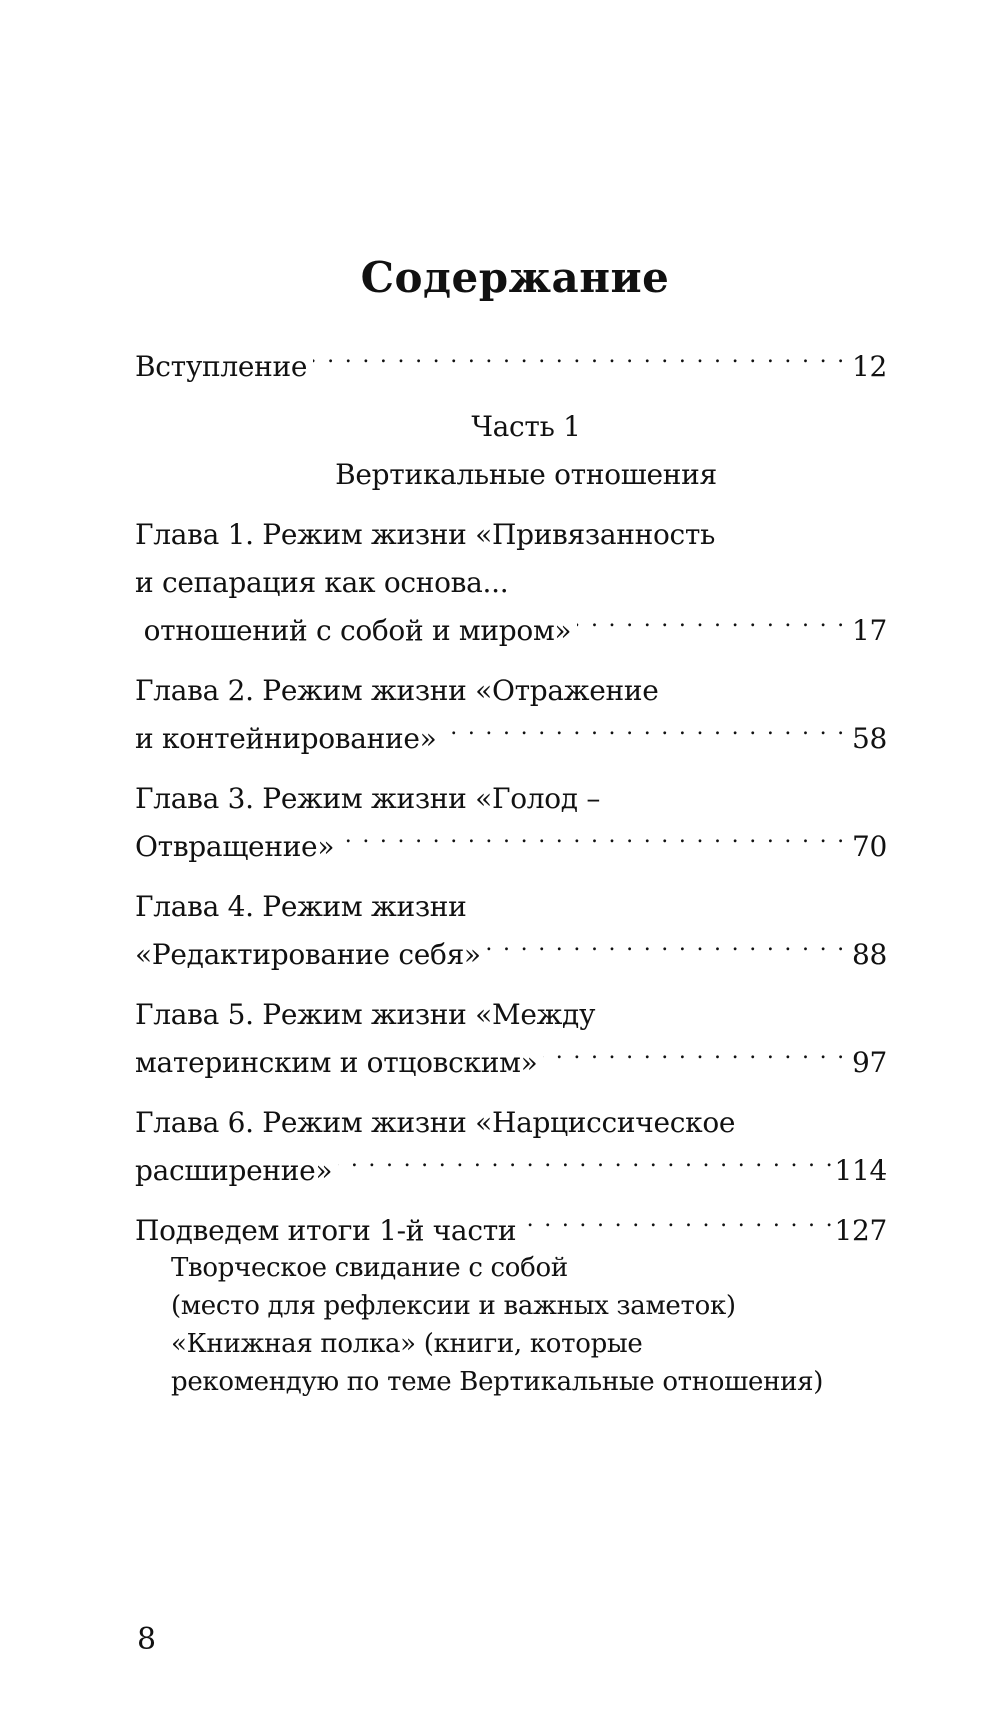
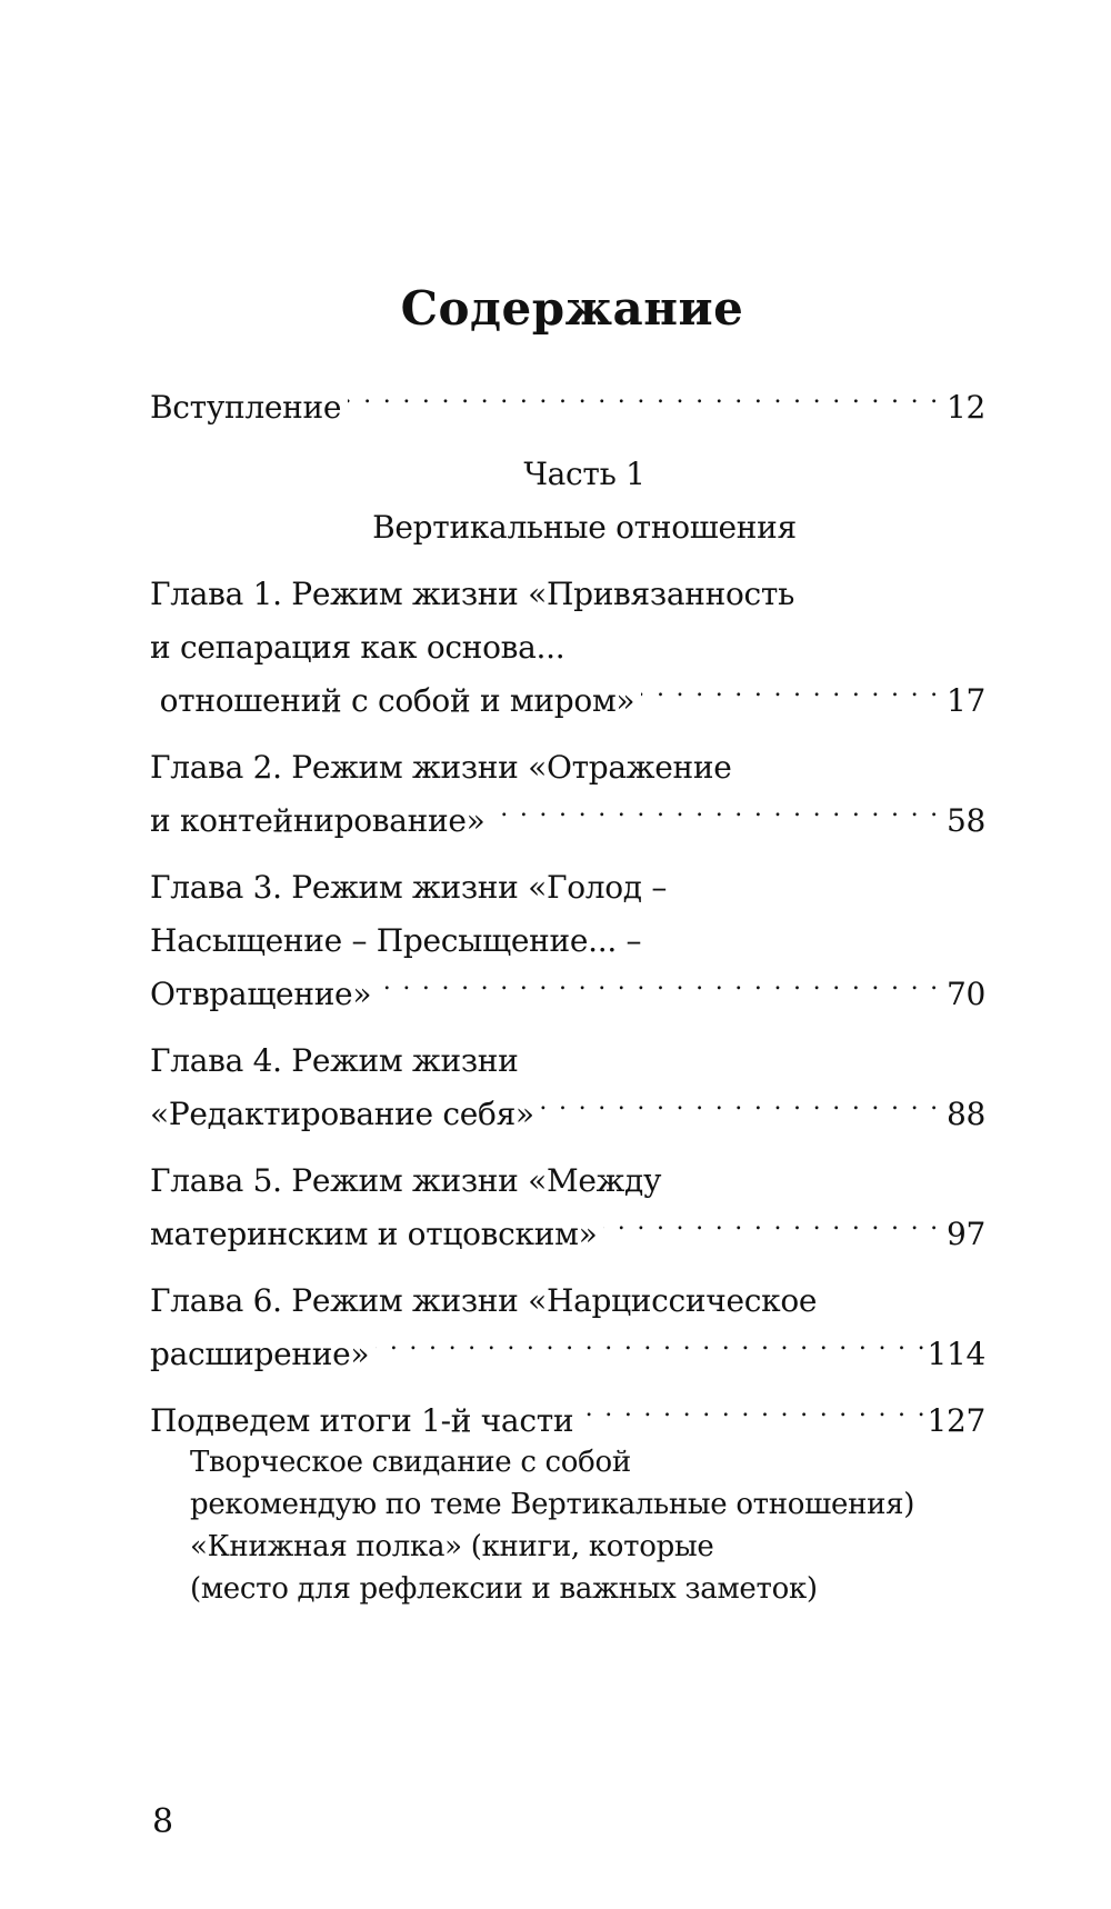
  Содержание
  Вступление
  12
  Часть 1
  Вертикальные отношения
  Глава 1. Режим жизни «Привязанность
  и сепарация как основа...
  отношений с собой и миром»
  17
  Глава 2. Режим жизни «Отражение
  и контейнирование»
  58
  Глава 3. Режим жизни «Голод –
+ Насыщение – Пресыщение... –
  Отвращение»
  70
  Глава 4. Режим жизни
  «Редактирование себя»
  88
  Глава 5. Режим жизни «Между
  материнским и отцовским»
  97
  Глава 6. Режим жизни «Нарциссическое
  расширение»
  114
  Подведем итоги 1-й части
  127
  Творческое свидание с собой
- (место для рефлексии и важных заметок)
+ рекомендую по теме Вертикальные отношения)
  «Книжная полка» (книги, которые
- рекомендую по теме Вертикальные отношения)
+ (место для рефлексии и важных заметок)
  8
